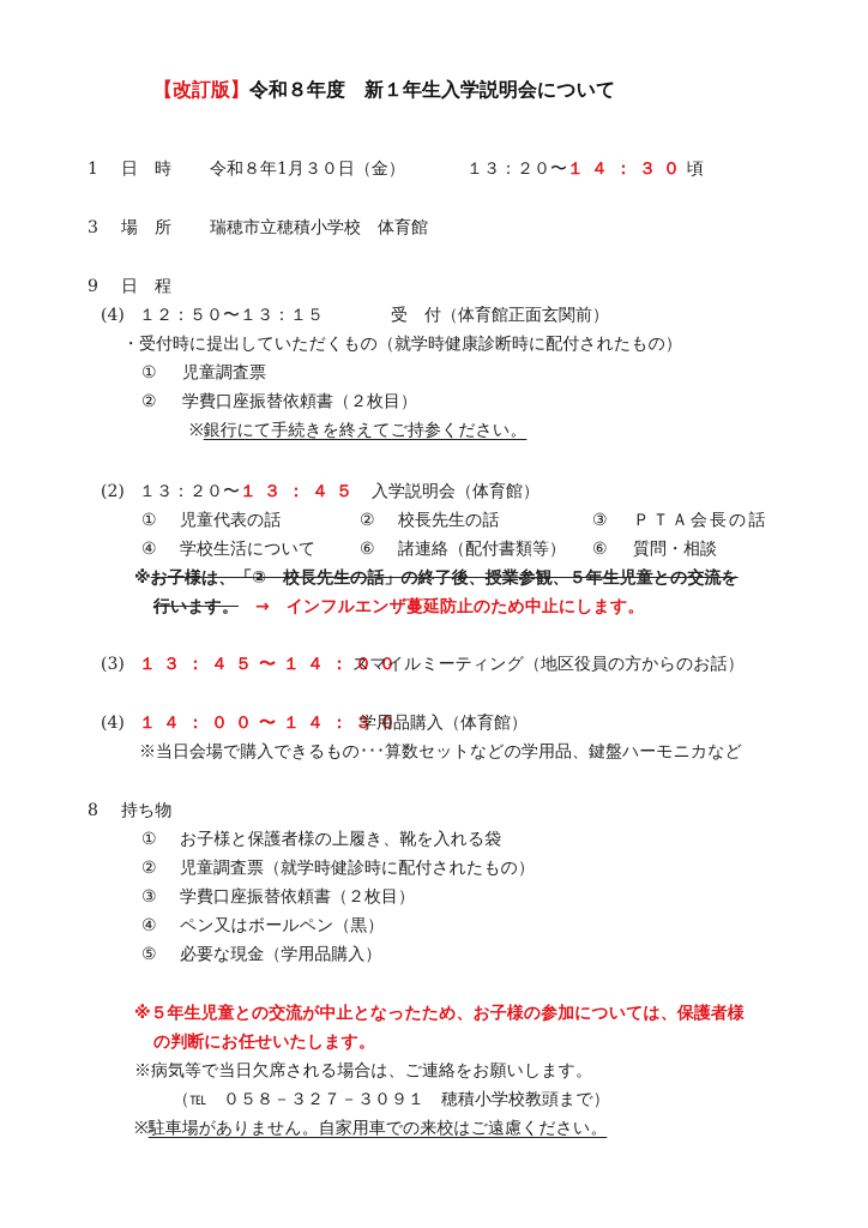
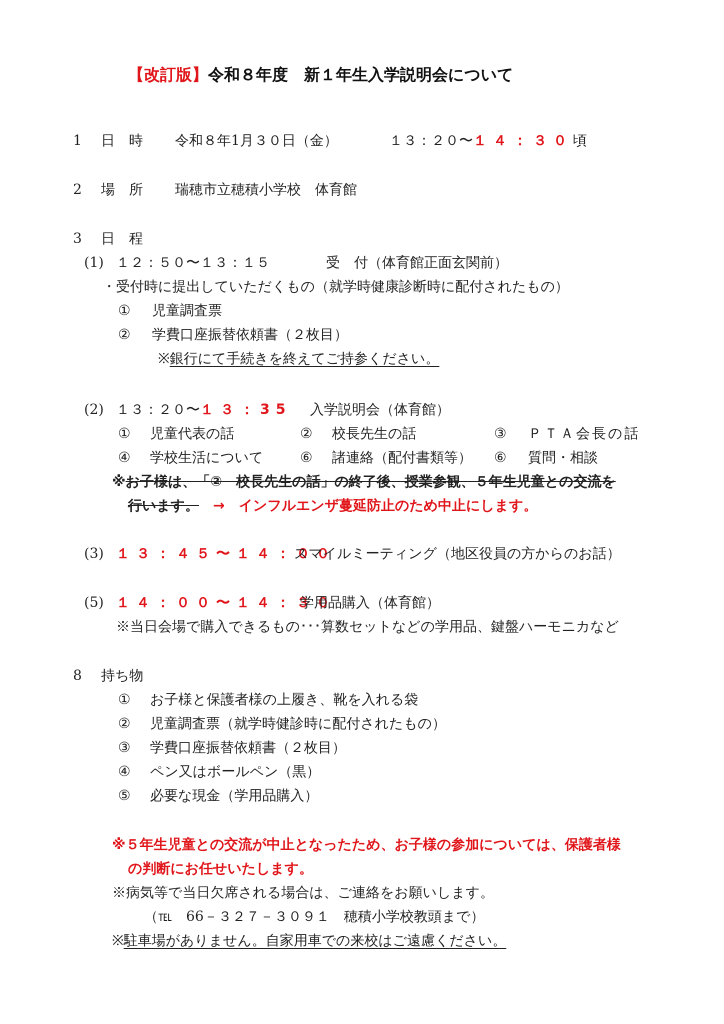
  【改訂版】令和８年度 新１年生入学説明会について
  1 日 時 令和８年1月３０日（金） １３：２０〜１４：３０頃
- 3 場 所 瑞穂市立穂積小学校 体育館
+ 2 場 所 瑞穂市立穂積小学校 体育館
- 9 日 程
+ 3 日 程
- (4) １２：５０〜１３：１５ 受 付（体育館正面玄関前）
+ (1) １２：５０〜１３：１５ 受 付（体育館正面玄関前）
  ・受付時に提出していただくもの（就学時健康診断時に配付されたもの）
  ① 児童調査票
  ② 学費口座振替依頼書（２枚目）
  ※銀行にて手続きを終えてご持参ください。
- (2) １３：２０〜１３：４５ 入学説明会（体育館）
+ (2) １３：２０〜１３：35 入学説明会（体育館）
  ① 児童代表の話 ② 校長先生の話 ③ ＰＴＡ会長の話
  ④ 学校生活について ⑥ 諸連絡（配付書類等） ⑥ 質問・相談
  ※お子様は、「② 校長先生の話」の終了後、授業参観、５年生児童との交流を
  行います。 → インフルエンザ蔓延防止のため中止にします。
  (3) １３：４５〜１４：スマイルミーティング（地区役員の方からのお話）
- (4) １４：００〜１４： 学用品購入（体育館）
+ (5) １４：００〜１４： 学用品購入（体育館）
  ※当日会場で購入できるもの･･･算数セットなどの学用品、鍵盤ハーモニカなど
  8 持ち物
  ① お子様と保護者様の上履き、靴を入れる袋
  ② 児童調査票（就学時健診時に配付されたもの）
  ③ 学費口座振替依頼書（２枚目）
  ④ ペン又はボールペン（黒）
  ⑤ 必要な現金（学用品購入）
  ※５年生児童との交流が中止となったため、お子様の参加については、保護者様
  の判断にお任せいたします。
  ※病気等で当日欠席される場合は、ご連絡をお願いします。
- （℡ ０５８－３２７－３０９１ 穂積小学校教頭まで）
+ （℡ 66－３２７－３０９１ 穂積小学校教頭まで）
  ※駐車場がありません。自家用車での来校はご遠慮ください。
